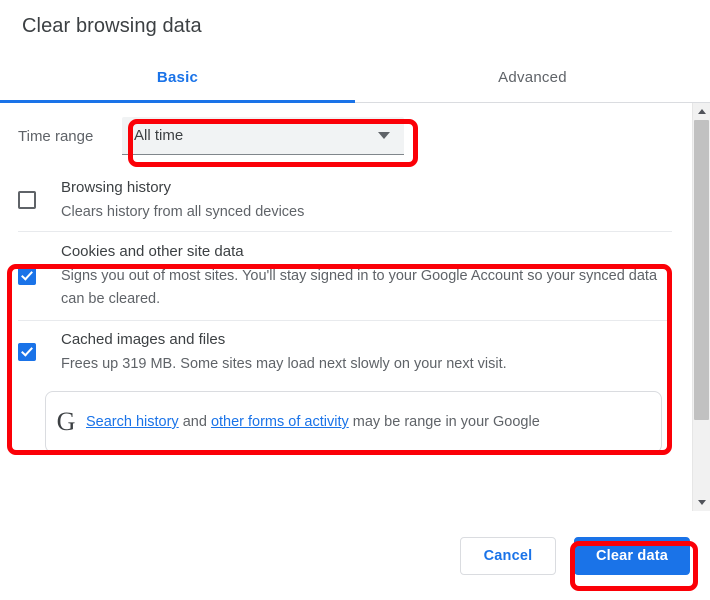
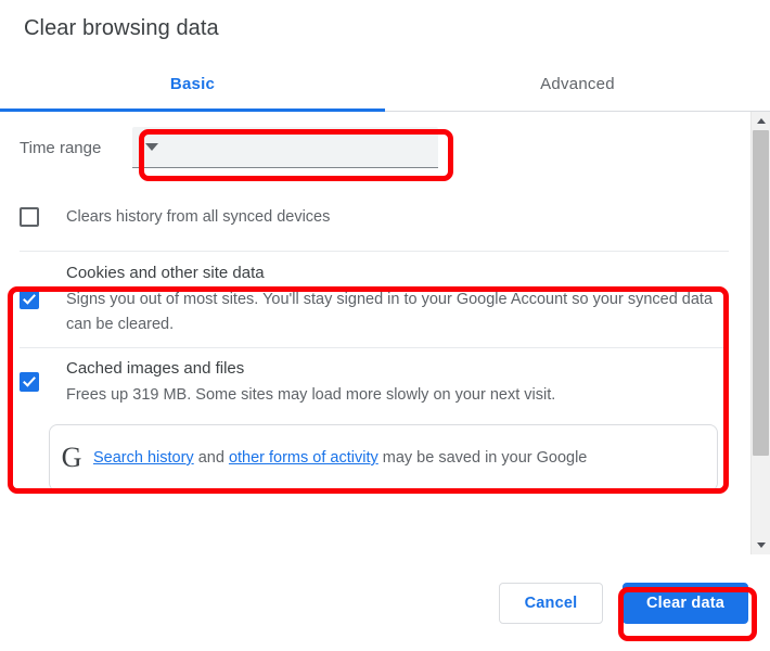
  Clear browsing data
  Basic
  Advanced
  Time range
- All time
- Browsing history
  Clears history from all synced devices
  Cookies and other site data
  Signs you out of most sites. You'll stay signed in to your Google Account so your synced data can be cleared.
  Cached images and files
- Frees up 319 MB. Some sites may load next slowly on your next visit.
+ Frees up 319 MB. Some sites may load more slowly on your next visit.
  G
- Search history and other forms of activity may be range in your Google
+ Search history and other forms of activity may be saved in your Google
  Cancel
  Clear data
